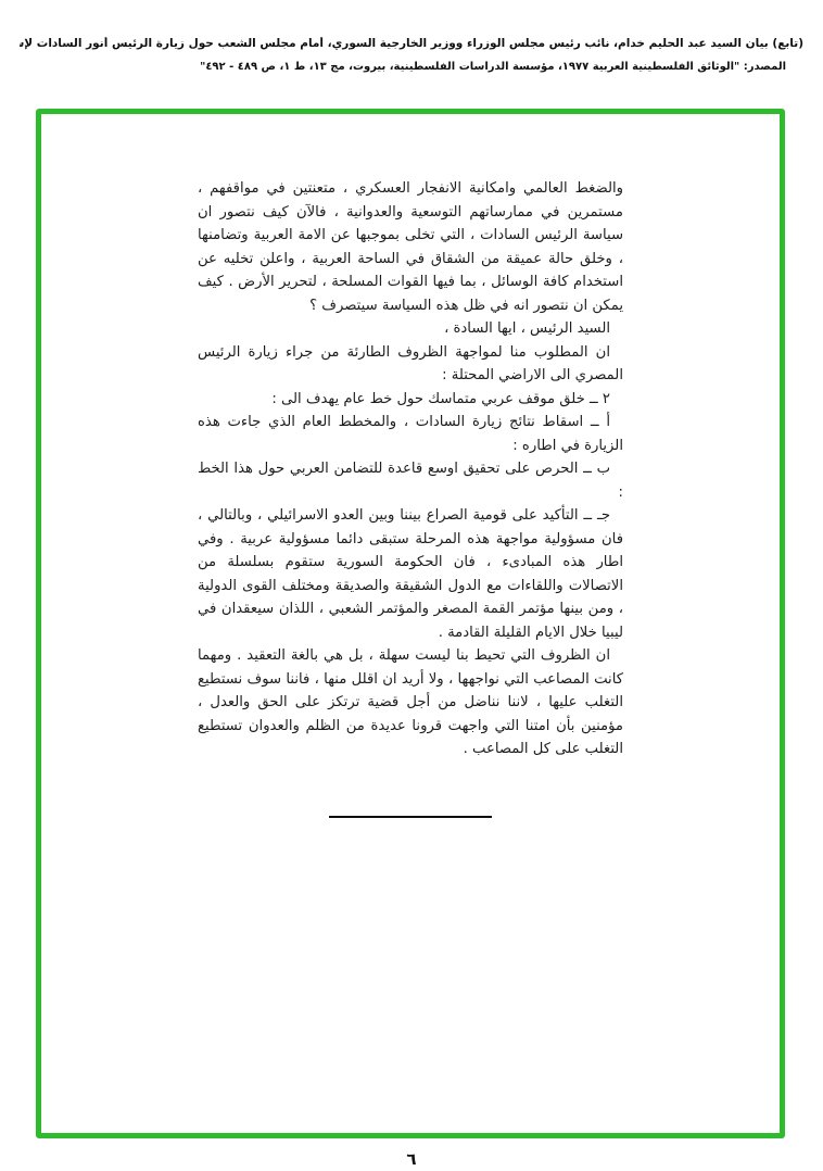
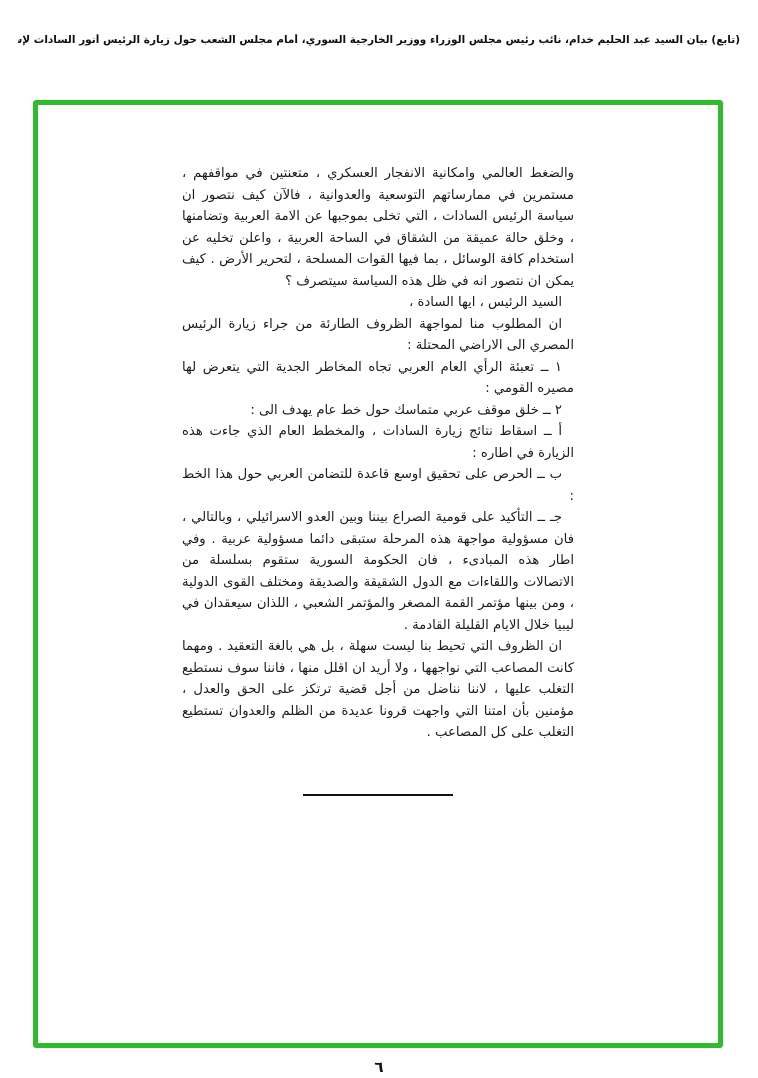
  (تابع) بيان السيد عبد الحليم خدام، نائب رئيس مجلس الوزراء ووزير الخارجية السوري، أمام مجلس الشعب حول زيارة الرئيس أنور السادات لإس
- المصدر: "الوثائق الفلسطينية العربية ١٩٧٧، مؤسسة الدراسات الفلسطينية، بيروت، مج ١٣، ط ١، ص ٤٨٩ - ٤٩٢"
  والضغط العالمي وامكانية الانفجار العسكري ، متعنتين في مواقفهم ، مستمرين في ممارساتهم التوسعية والعدوانية ، فالآن كيف نتصور ان سياسة الرئيس السادات ، التي تخلى بموجبها عن الامة العربية وتضامنها ، وخلق حالة عميقة من الشقاق في الساحة العربية ، واعلن تخليه عن استخدام كافة الوسائل ، بما فيها القوات المسلحة ، لتحرير الأرض . كيف يمكن ان نتصور انه في ظل هذه السياسة سيتصرف ؟
  السيد الرئيس ، ايها السادة ،
  ان المطلوب منا لمواجهة الظروف الطارئة من جراء زيارة الرئيس المصري الى الاراضي المحتلة :
+ ١ ــ تعبئة الرأي العام العربي تجاه المخاطر الجدية التي يتعرض لها مصيره القومي :
  ٢ ــ خلق موقف عربي متماسك حول خط عام يهدف الى :
  أ ــ اسقاط نتائج زيارة السادات ، والمخطط العام الذي جاءت هذه الزيارة في اطاره :
  ب ــ الحرص على تحقيق اوسع قاعدة للتضامن العربي حول هذا الخط :
  جـ ــ التأكيد على قومية الصراع بيننا وبين العدو الاسرائيلي ، وبالتالي ، فان مسؤولية مواجهة هذه المرحلة ستبقى دائما مسؤولية عربية . وفي اطار هذه المبادىء ، فان الحكومة السورية ستقوم بسلسلة من الاتصالات واللقاءات مع الدول الشقيقة والصديقة ومختلف القوى الدولية ، ومن بينها مؤتمر القمة المصغر والمؤتمر الشعبي ، اللذان سيعقدان في ليبيا خلال الايام القليلة القادمة .
  ان الظروف التي تحيط بنا ليست سهلة ، بل هي بالغة التعقيد . ومهما كانت المصاعب التي نواجهها ، ولا أريد ان اقلل منها ، فاننا سوف نستطيع التغلب عليها ، لاننا نناضل من أجل قضية ترتكز على الحق والعدل ، مؤمنين بأن امتنا التي واجهت قرونا عديدة من الظلم والعدوان تستطيع التغلب على كل المصاعب .
  ٦
